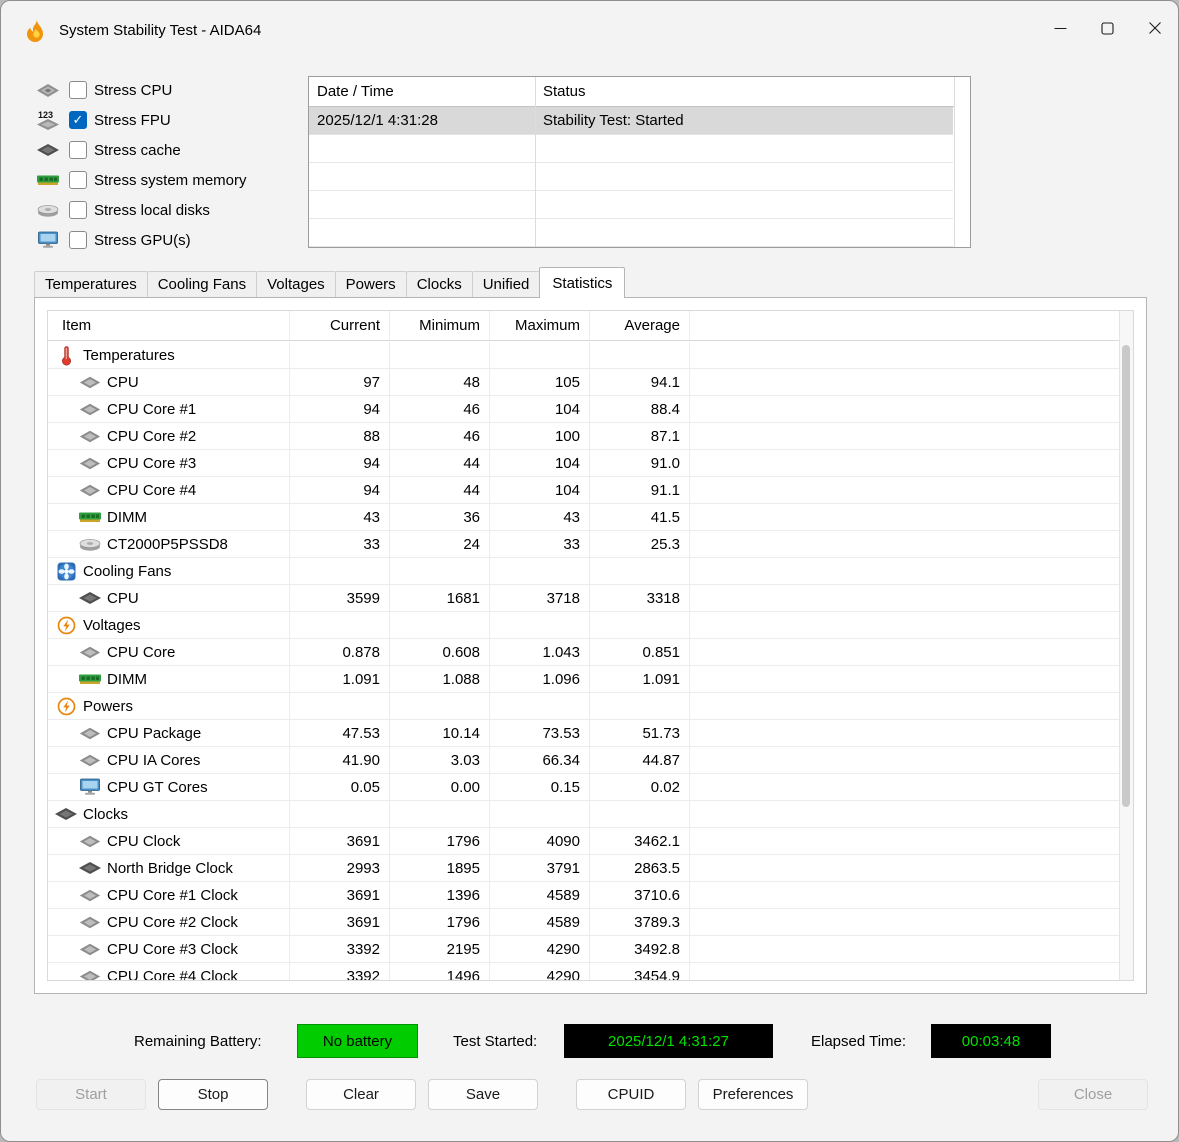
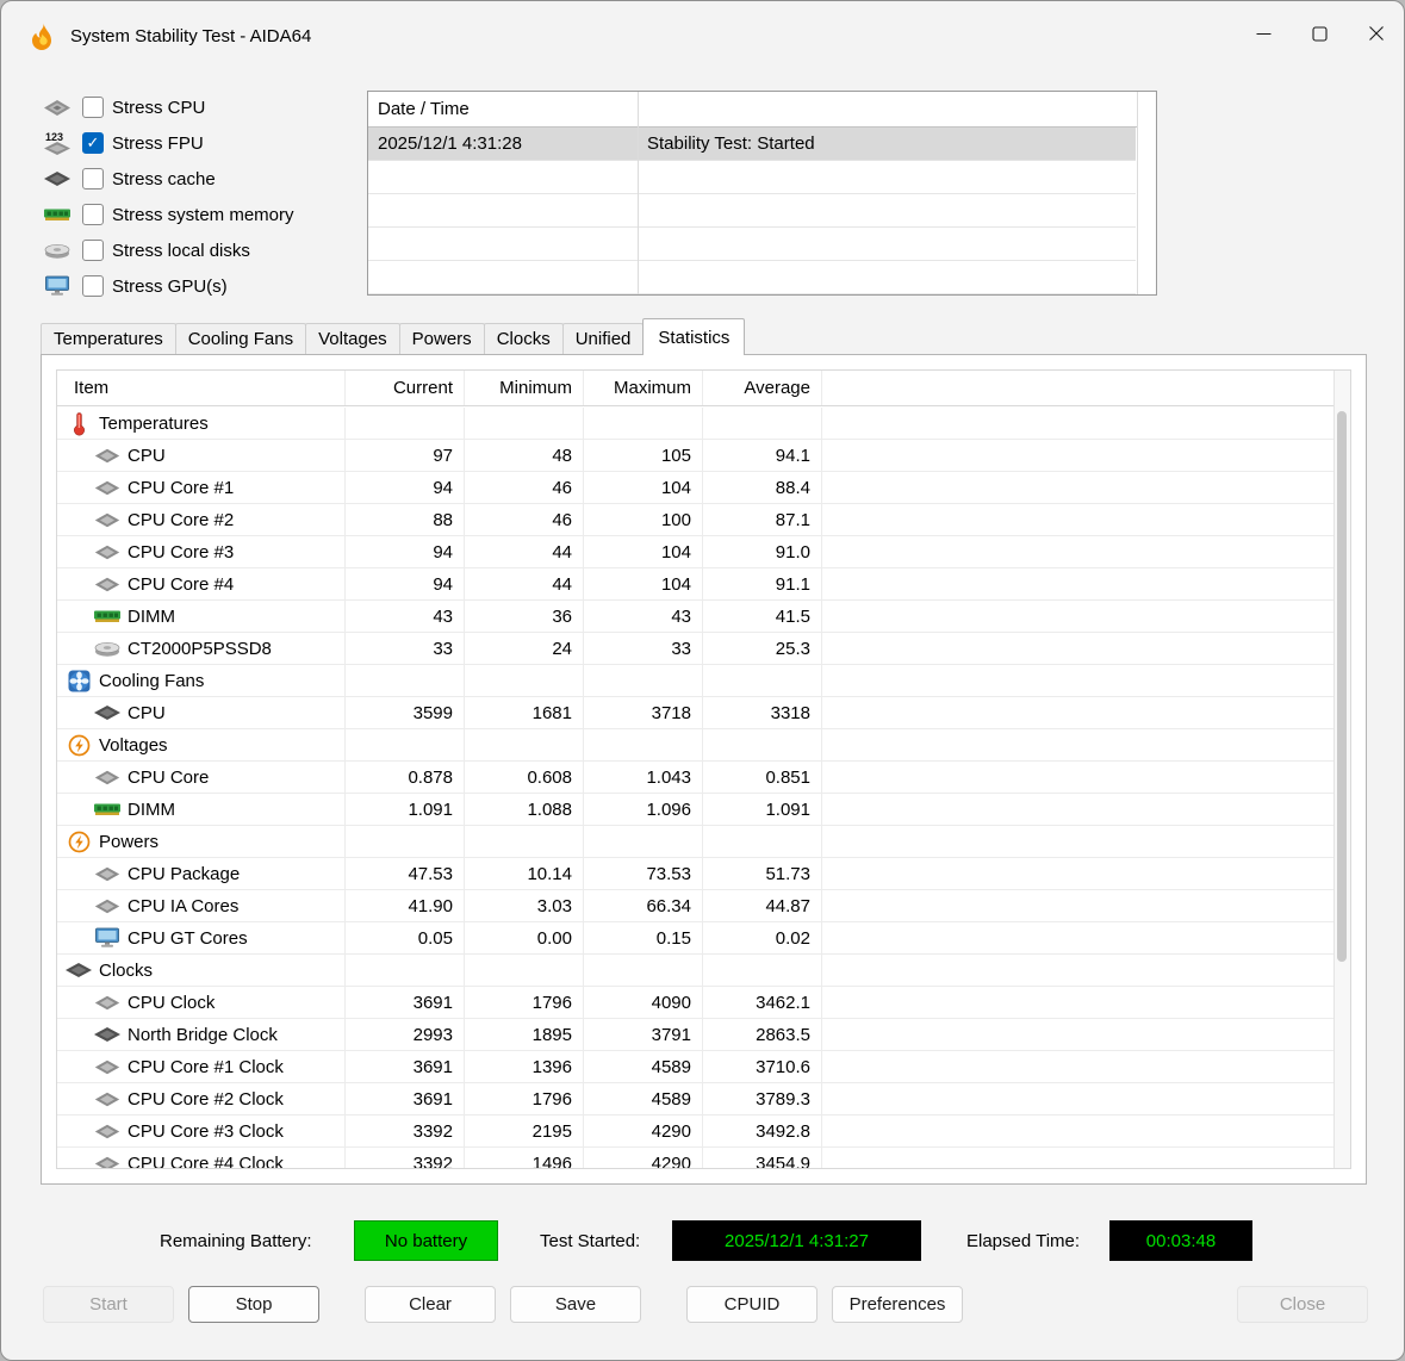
  System Stability Test - AIDA64
  Stress CPU
  123
  ✓
  Stress FPU
  Stress cache
  Stress system memory
  Stress local disks
  Stress GPU(s)
  Date / Time
- Status
  2025/12/1 4:31:28
  Stability Test: Started
  Temperatures
  Cooling Fans
  Voltages
  Powers
  Clocks
  Unified
  Statistics
  Item
  Current
  Minimum
  Maximum
  Average
  Temperatures
  CPU
  97
  48
  105
  94.1
  CPU Core #1
  94
  46
  104
  88.4
  CPU Core #2
  88
  46
  100
  87.1
  CPU Core #3
  94
  44
  104
  91.0
  CPU Core #4
  94
  44
  104
  91.1
  DIMM
  43
  36
  43
  41.5
  CT2000P5PSSD8
  33
  24
  33
  25.3
  Cooling Fans
  CPU
  3599
  1681
  3718
  3318
  Voltages
  CPU Core
  0.878
  0.608
  1.043
  0.851
  DIMM
  1.091
  1.088
  1.096
  1.091
  Powers
  CPU Package
  47.53
  10.14
  73.53
  51.73
  CPU IA Cores
  41.90
  3.03
  66.34
  44.87
  CPU GT Cores
  0.05
  0.00
  0.15
  0.02
  Clocks
  CPU Clock
  3691
  1796
  4090
  3462.1
  North Bridge Clock
  2993
  1895
  3791
  2863.5
  CPU Core #1 Clock
  3691
  1396
  4589
  3710.6
  CPU Core #2 Clock
  3691
  1796
  4589
  3789.3
  CPU Core #3 Clock
  3392
  2195
  4290
  3492.8
  CPU Core #4 Clock
  3392
  1496
  4290
  3454.9
  Remaining Battery:
  No battery
  Test Started:
  2025/12/1 4:31:27
  Elapsed Time:
  00:03:48
  Start
  Stop
  Clear
  Save
  CPUID
  Preferences
  Close
